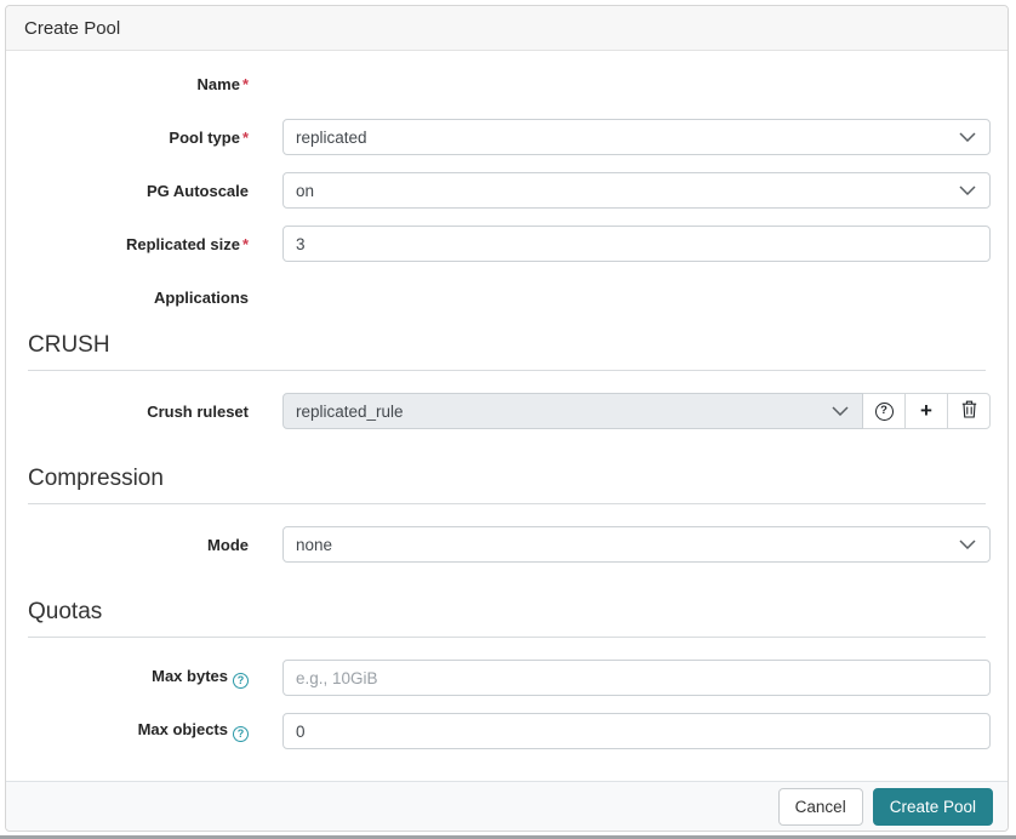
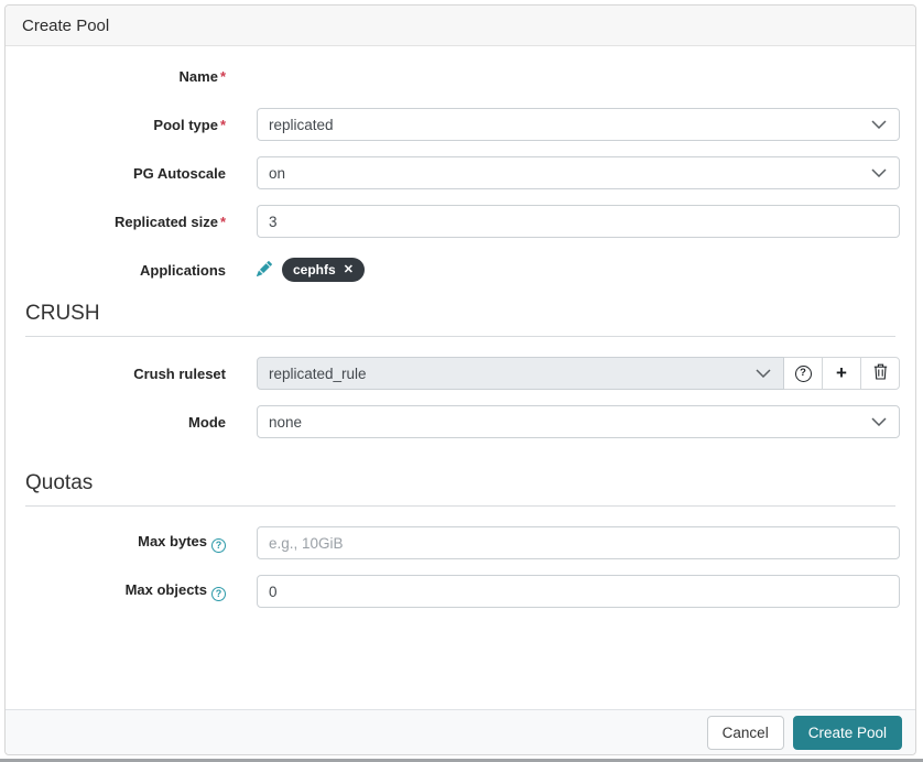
  Create Pool
  Name *
  Pool type *
  replicated
  PG Autoscale
  on
  Replicated size *
  3
  Applications
+ cephfs
+ ✕
  CRUSH
  Crush ruleset
  replicated_rule
  ?
  +
- Compression
  Mode
  none
  Quotas
  Max bytes ?
  e.g., 10GiB
  Max objects ?
  0
  Cancel
  Create Pool
